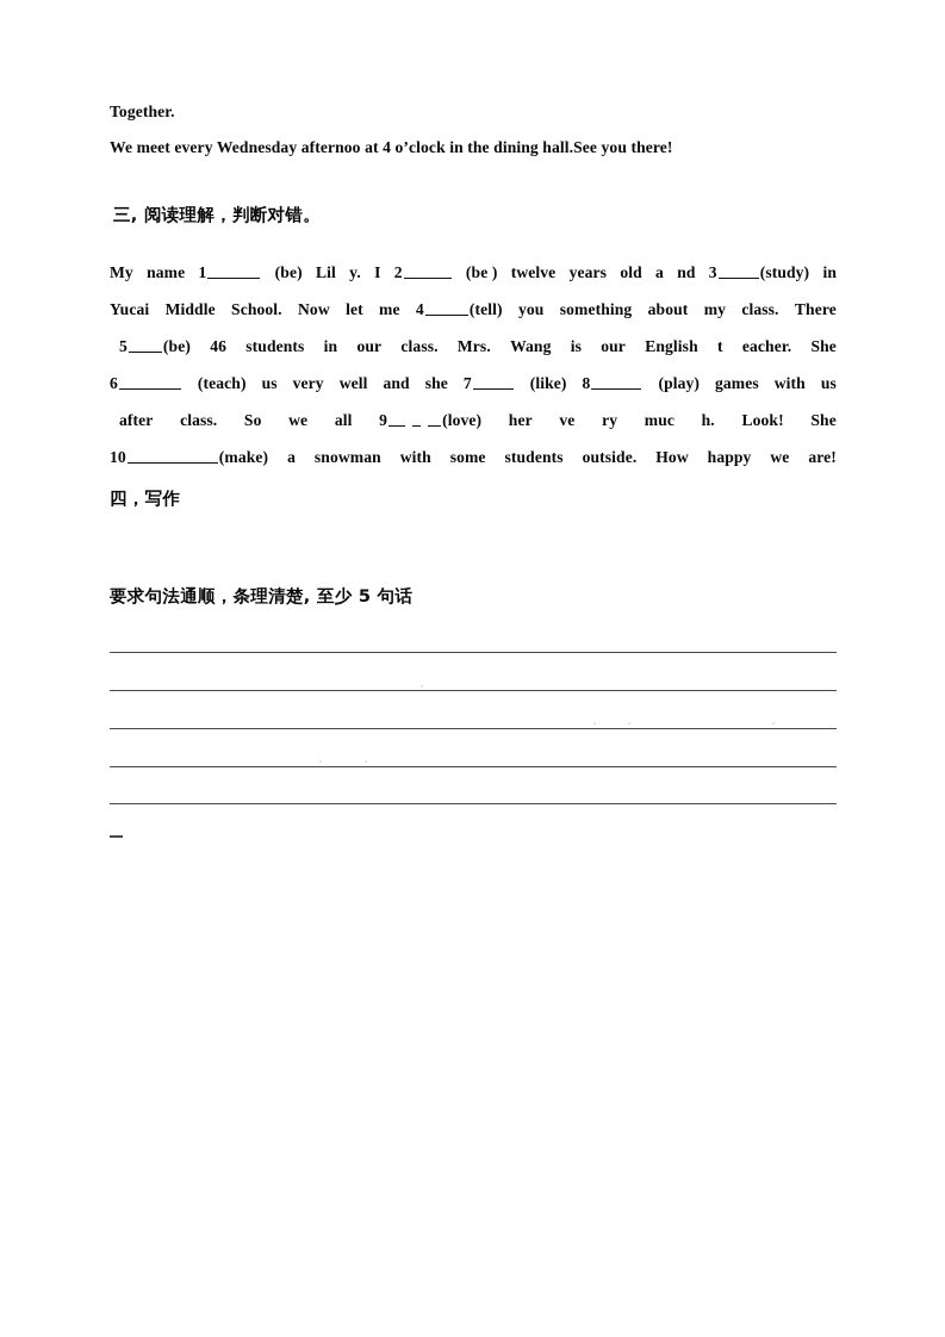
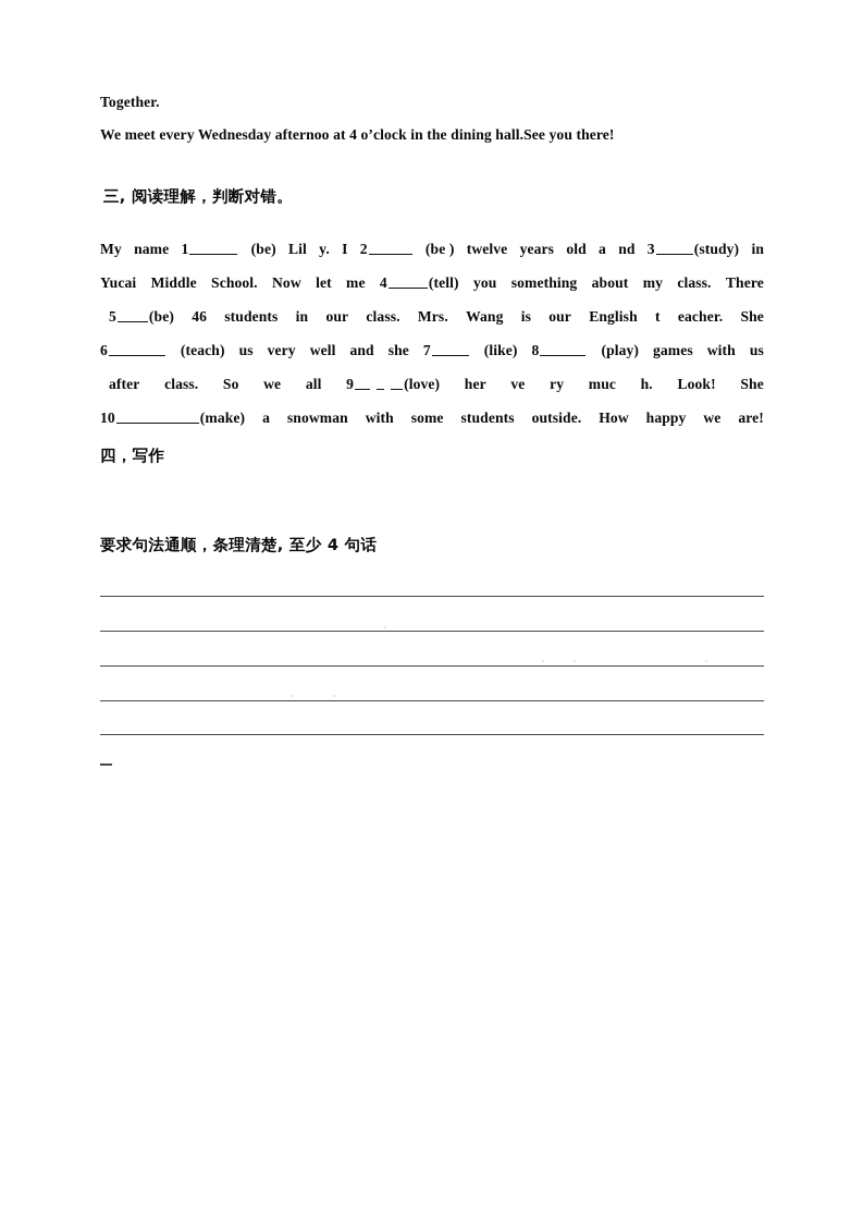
  Together.
  We meet every Wednesday afternoo at 4 o’clock in the dining hall.See you there!
  三, 阅读理解，判断对错。
  My
  name
  1
  (be)
  Lil
  y.
  I
  2
  (be )
  twelve
  years
  old
  a
  nd
  3 (study)
  in
  Yucai
  Middle
  School.
  Now
  let
  me
  4 (tell)
  you
  something
  about
  my
  class.
  There
  5 (be)
  46
  students
  in
  our
  class.
  Mrs.
  Wang
  is
  our
  English
  t
  eacher.
  She
  6
  (teach)
  us
  very
  well
  and
  she
  7
  (like)
  8
  (play)
  games
  with
  us
  after
  class.
  So
  we
  all
  9 (love)
  her
  ve
  ry
  muc
  h.
  Look!
  She
  10 (make)
  a
  snowman
  with
  some
  students
  outside.
  How
  happy
  we
  are!
  四，写作
- 要求句法通顺，条理清楚, 至少 5 句话
+ 要求句法通顺，条理清楚, 至少 4 句话
